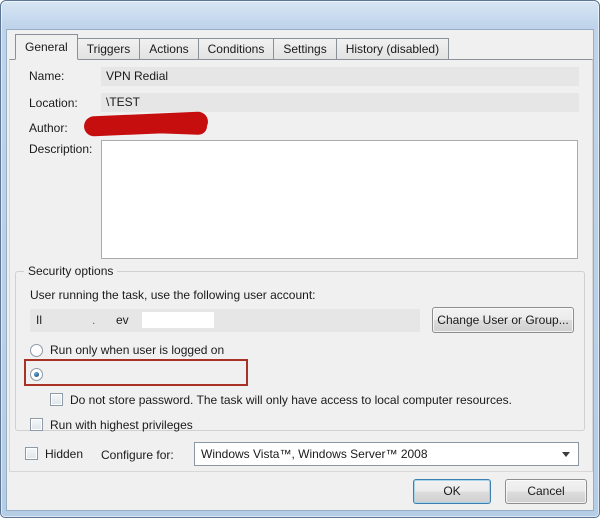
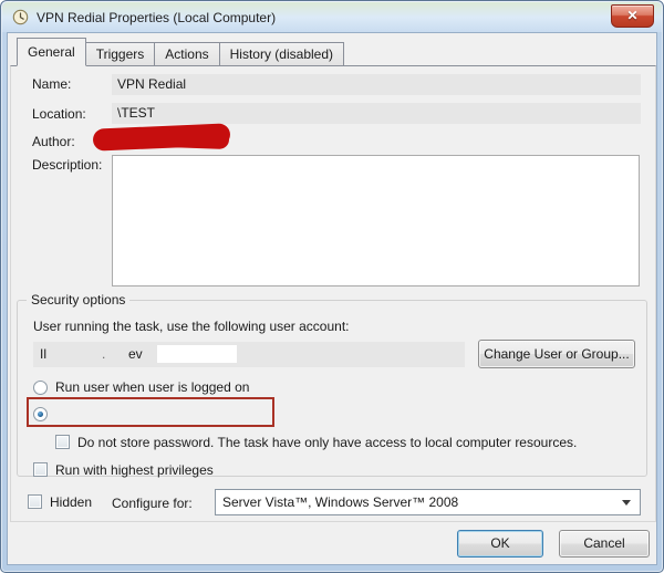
+ VPN Redial Properties (Local Computer)
+ ✕
  General
  Triggers
  Actions
- Conditions
- Settings
  History (disabled)
  Name:
  VPN Redial
  Location:
  \TEST
  Author:
  Description:
  Security options
  User running the task, use the following user account:
  Il
  .
  ev
  Change User or Group...
- Run only when user is logged on
+ Run user when user is logged on
- Do not store password. The task will only have access to local computer resources.
+ Do not store password. The task have only have access to local computer resources.
  Run with highest privileges
  Hidden
  Configure for:
- Windows Vista™, Windows Server™ 2008
+ Server Vista™, Windows Server™ 2008
  OK
  Cancel
